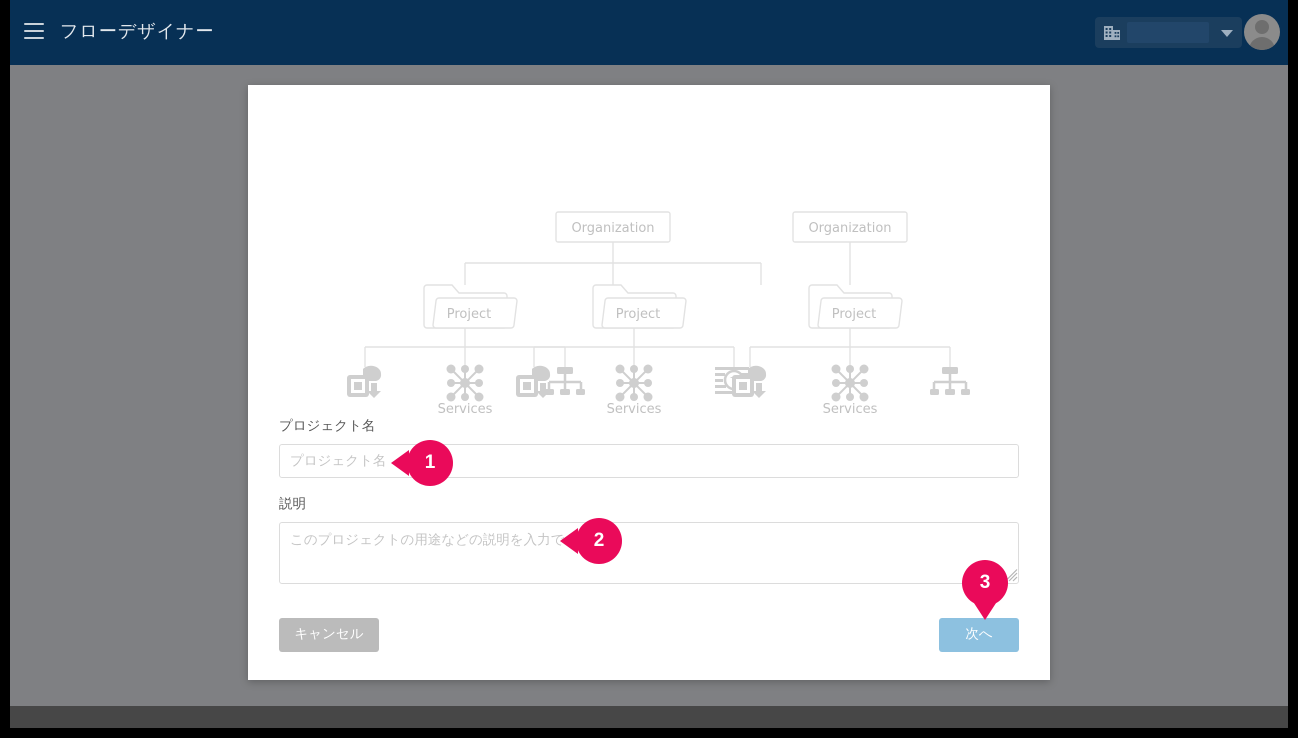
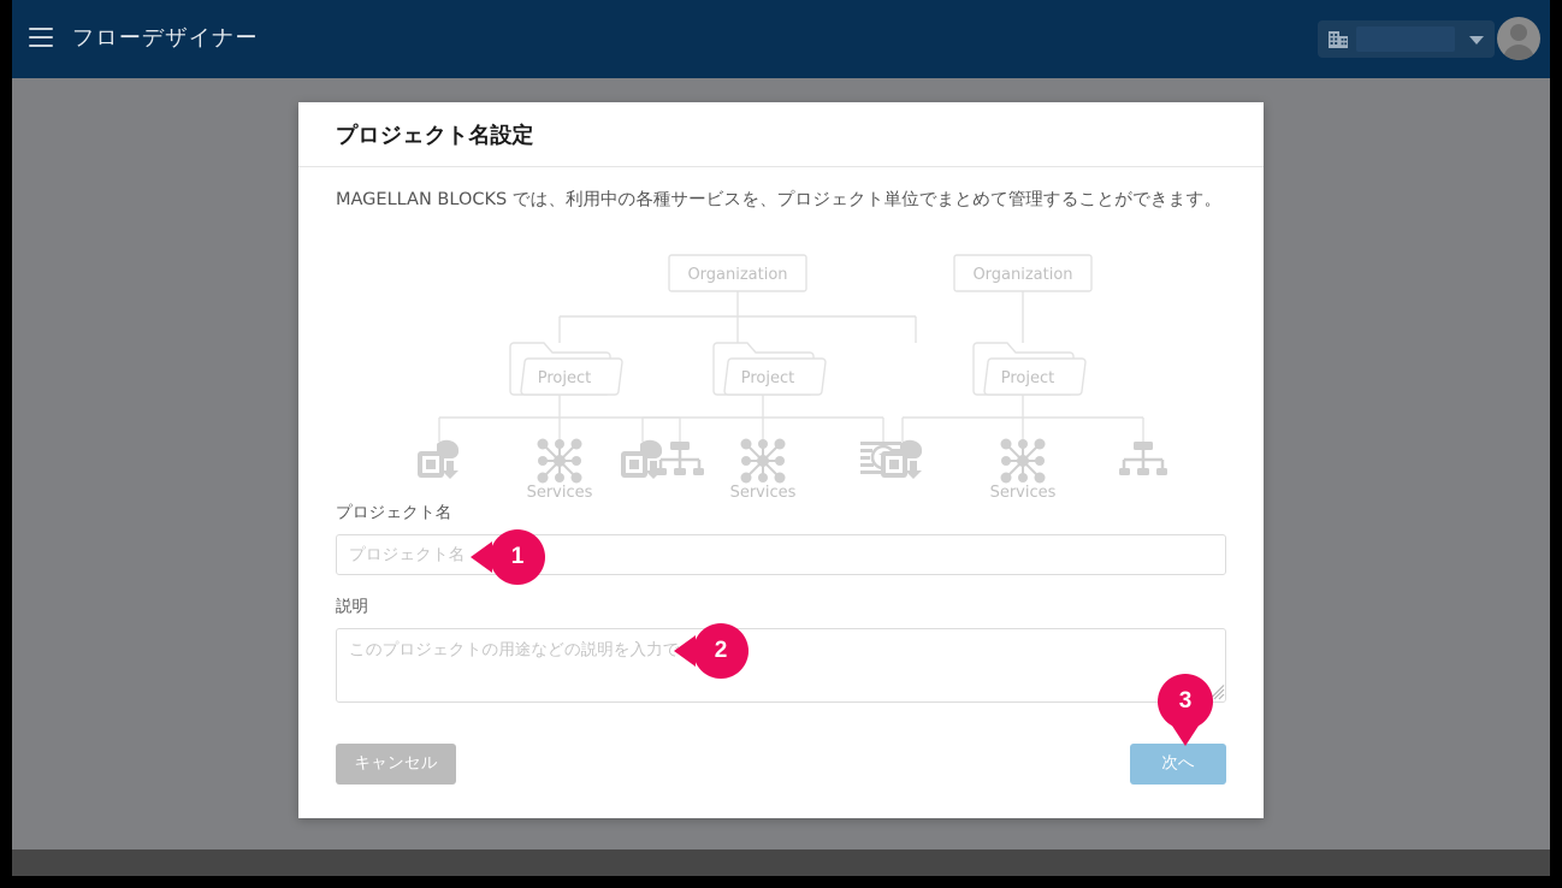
  フローデザイナー
+ プロジェクト名設定
+ MAGELLAN BLOCKS では、利用中の各種サービスを、プロジェクト単位でまとめて管理することができます。
  Organization
  Organization
  Project
  Project
  Project
  Services
  Services
  Services
  プロジェクト名
  プロジェクト名
  説明
  このプロジェクトの用途などの説明を入力でき
  キャンセル
  次へ
  1
  2
  3
